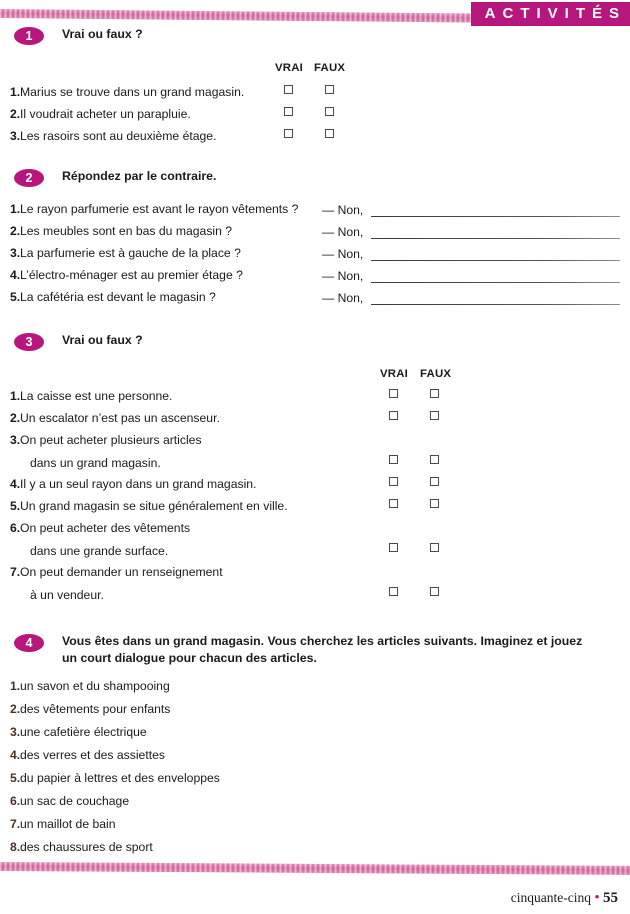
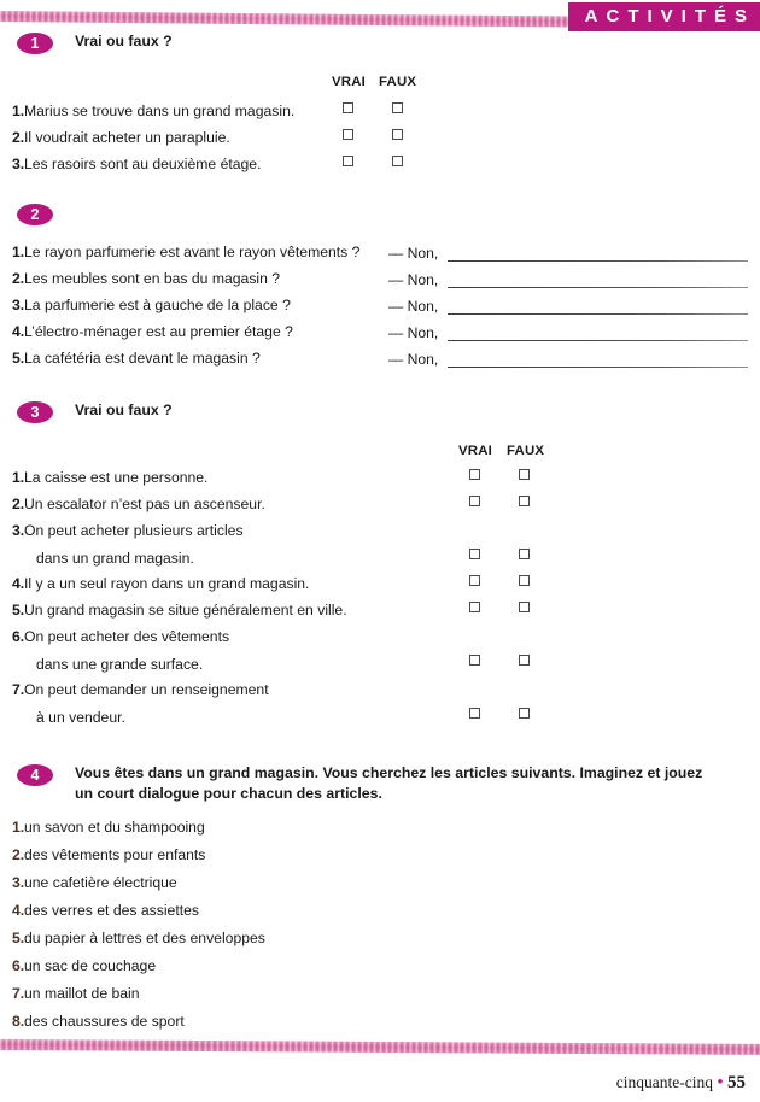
  ACTIVITÉS
  1
  Vrai ou faux ?
  VRAI
  FAUX
  1.
  Marius se trouve dans un grand magasin.
  2.
  Il voudrait acheter un parapluie.
  3.
  Les rasoirs sont au deuxième étage.
  2
- Répondez par le contraire.
  1.
  Le rayon parfumerie est avant le rayon vêtements ?
  2.
  Les meubles sont en bas du magasin ?
  3.
  La parfumerie est à gauche de la place ?
  4.
  L’électro-ménager est au premier étage ?
  5.
  La cafétéria est devant le magasin ?
  — Non,
  — Non,
  — Non,
  — Non,
  — Non,
  3
  Vrai ou faux ?
  VRAI
  FAUX
  1.
  La caisse est une personne.
  2.
  Un escalator n’est pas un ascenseur.
  3.
  On peut acheter plusieurs articles
  dans un grand magasin.
  4.
  Il y a un seul rayon dans un grand magasin.
  5.
  Un grand magasin se situe généralement en ville.
  6.
  On peut acheter des vêtements
  dans une grande surface.
  7.
  On peut demander un renseignement
  à un vendeur.
  4
  Vous êtes dans un grand magasin. Vous cherchez les articles suivants. Imaginez et jouez un court dialogue pour chacun des articles.
  1.
  un savon et du shampooing
  2.
  des vêtements pour enfants
  3.
  une cafetière électrique
  4.
  des verres et des assiettes
  5.
  du papier à lettres et des enveloppes
  6.
  un sac de couchage
  7.
  un maillot de bain
  8.
  des chaussures de sport
  cinquante-cinq • 55
